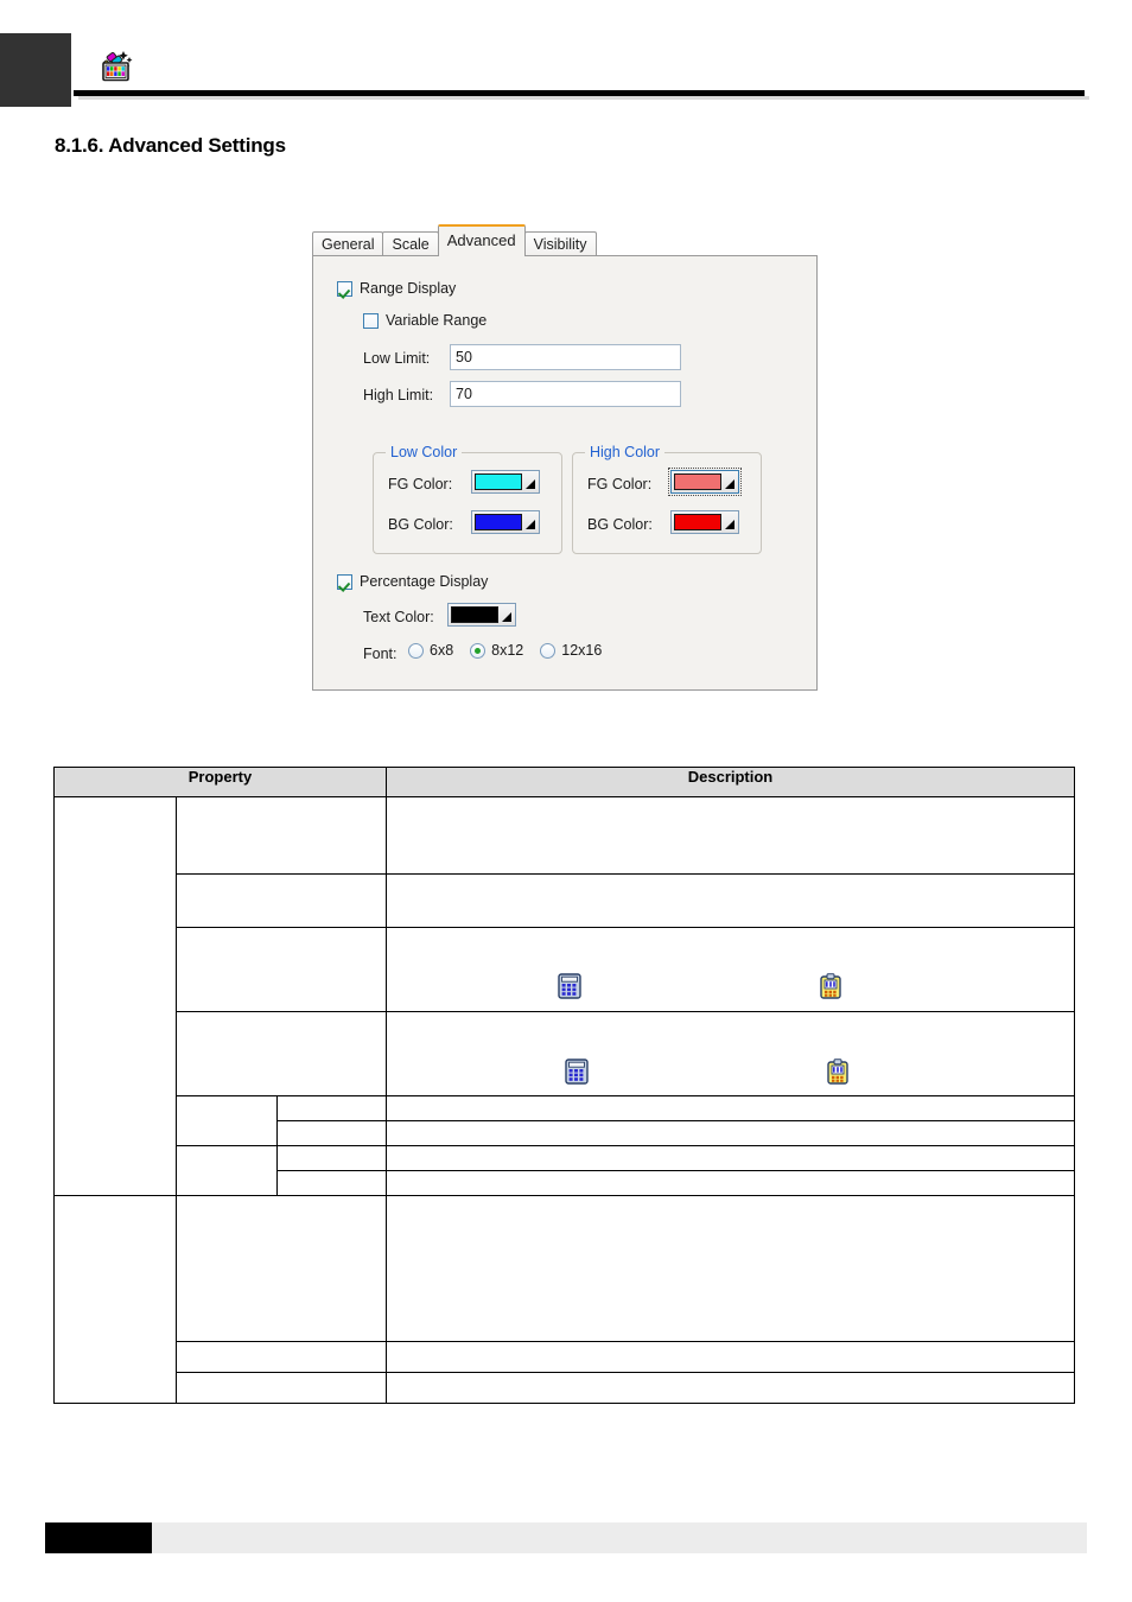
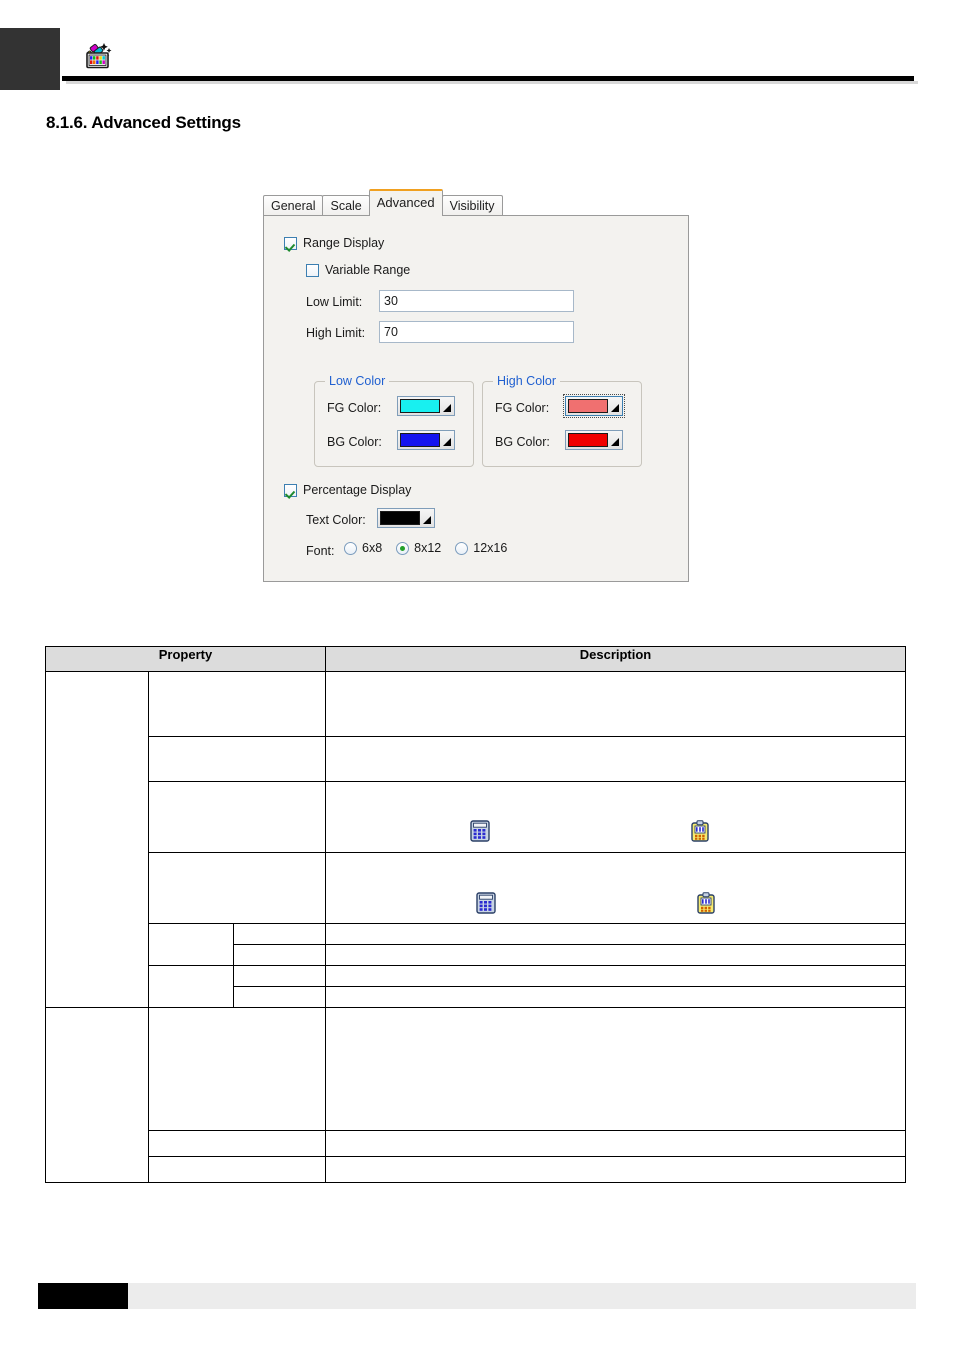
  8.1.6. Advanced Settings
  General
  Scale
  Advanced
  Visibility
  Range Display
  Variable Range
  Low Limit:
- 50
+ 30
  High Limit:
  70
  Low Color
  FG Color:
  BG Color:
  High Color
  FG Color:
  BG Color:
  Percentage Display
  Text Color:
  Font:
  6x8
  8x12
  12x16
  Property	Description
